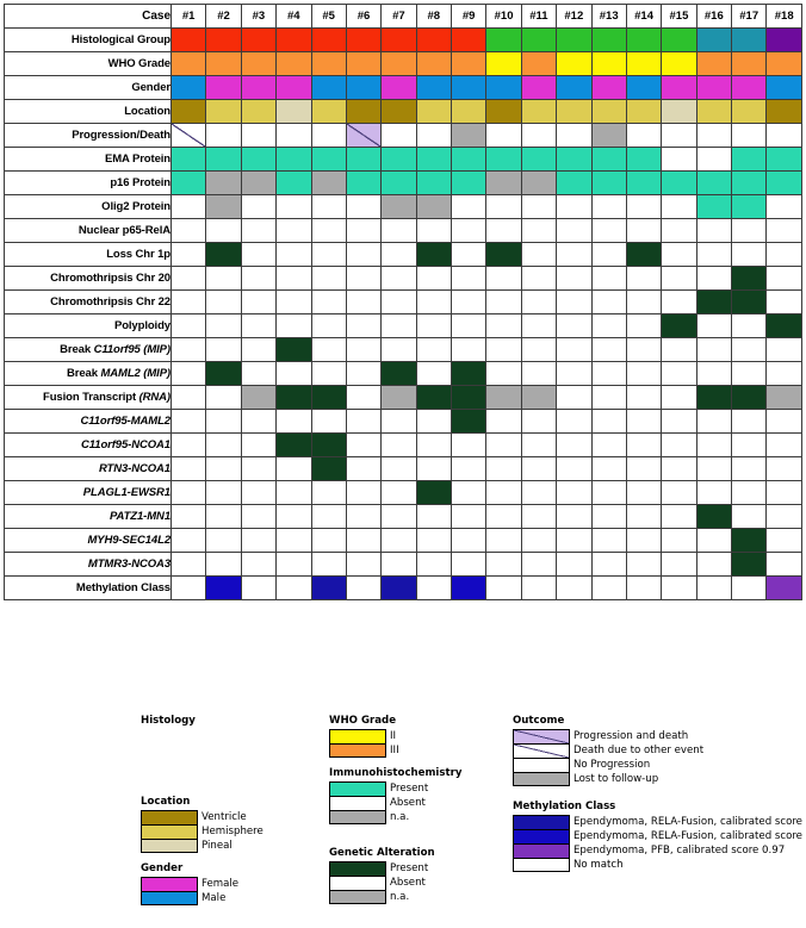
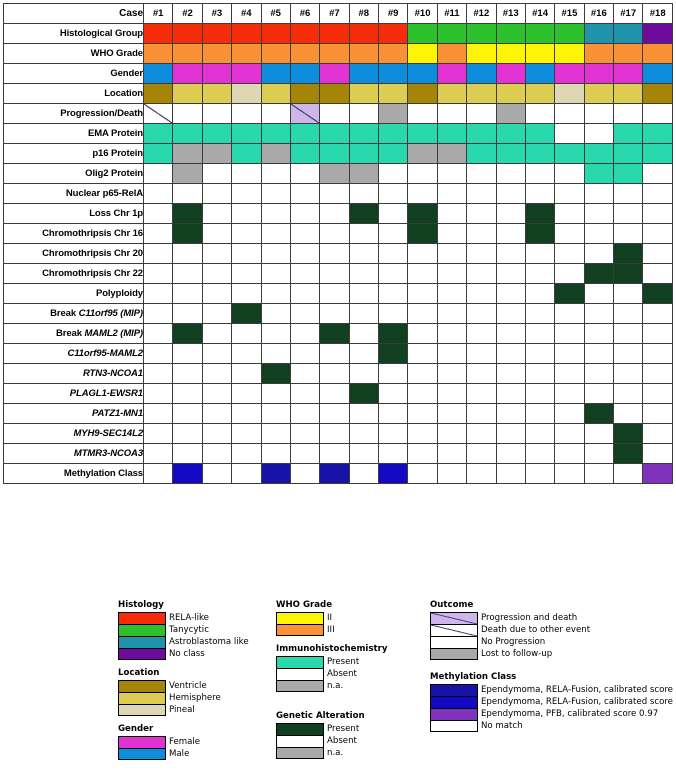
  Case	#1	#2	#3	#4	#5	#6	#7	#8	#9	#10	#11	#12	#13	#14	#15	#16	#17	#18
  Histological Group
  WHO Grade
  Gender
  Location
  Progression/Death
  EMA Protein
  p16 Protein
  Olig2 Protein
  Nuclear p65-RelA
  Loss Chr 1p
+ Chromothripsis Chr 16
  Chromothripsis Chr 20
  Chromothripsis Chr 22
  Polyploidy
  Break C11orf95 (MIP)
  Break MAML2 (MIP)
- Fusion Transcript (RNA)
  C11orf95-MAML2
- C11orf95-NCOA1
  RTN3-NCOA1
  PLAGL1-EWSR1
  PATZ1-MN1
  MYH9-SEC14L2
  MTMR3-NCOA3
  Methylation Class
  Histology
+ RELA-like
+ Tanycytic
+ Astroblastoma like
+ No class
  Location
  Ventricle
  Hemisphere
  Pineal
  Gender
  Female
  Male
  WHO Grade
  II
  III
  Immunohistochemistry
  Present
  Absent
  n.a.
  Genetic Alteration
  Present
  Absent
  n.a.
  Outcome
  Progression and death
  Death due to other event
  No Progression
  Lost to follow-up
  Methylation Class
  Ependymoma, RELA-Fusion, calibrated score
  Ependymoma, RELA-Fusion, calibrated score
  Ependymoma, PFB, calibrated score 0.97
  No match
